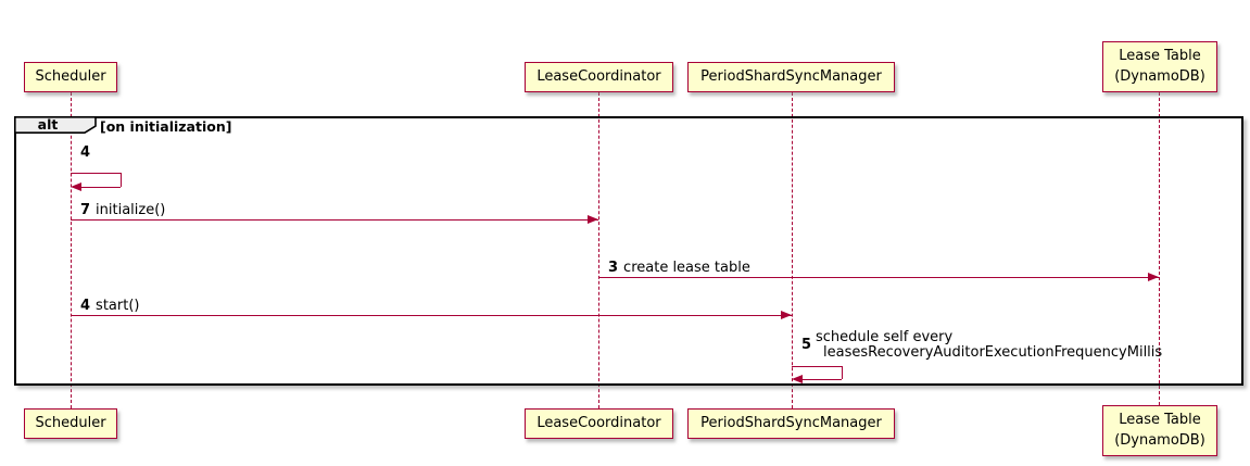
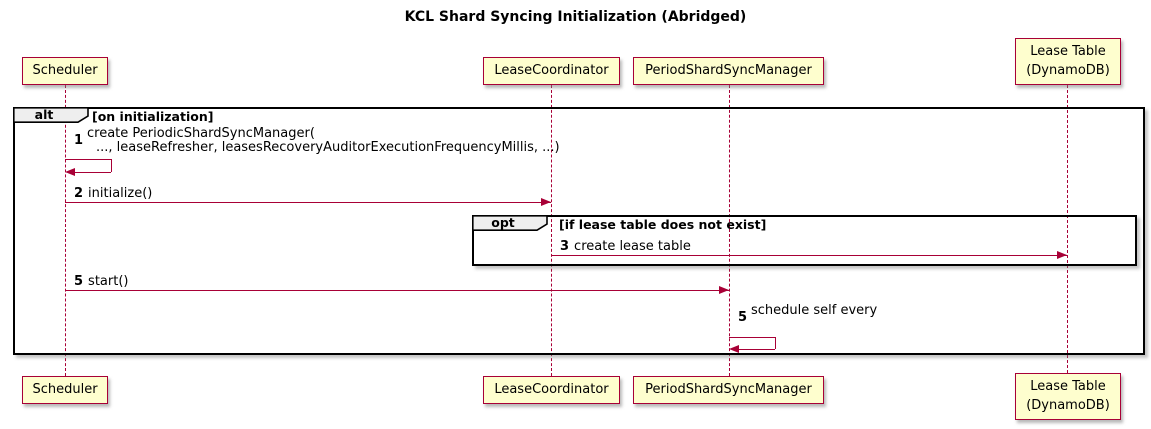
+ KCL Shard Syncing Initialization (Abridged)
  alt
  [on initialization]
+ opt
+ [if lease table does not exist]
- 4
+ 1
+ create PeriodicShardSyncManager(
+ ..., leaseRefresher, leasesRecoveryAuditorExecutionFrequencyMillis, ...)
- 7 initialize()
+ 2 initialize()
  3 create lease table
- 4 start()
+ 5 start()
  5
  schedule self every
- leasesRecoveryAuditorExecutionFrequencyMillis
  Scheduler
  LeaseCoordinator
  PeriodShardSyncManager
  Lease Table
  (DynamoDB)
  Scheduler
  LeaseCoordinator
  PeriodShardSyncManager
  Lease Table
  (DynamoDB)
